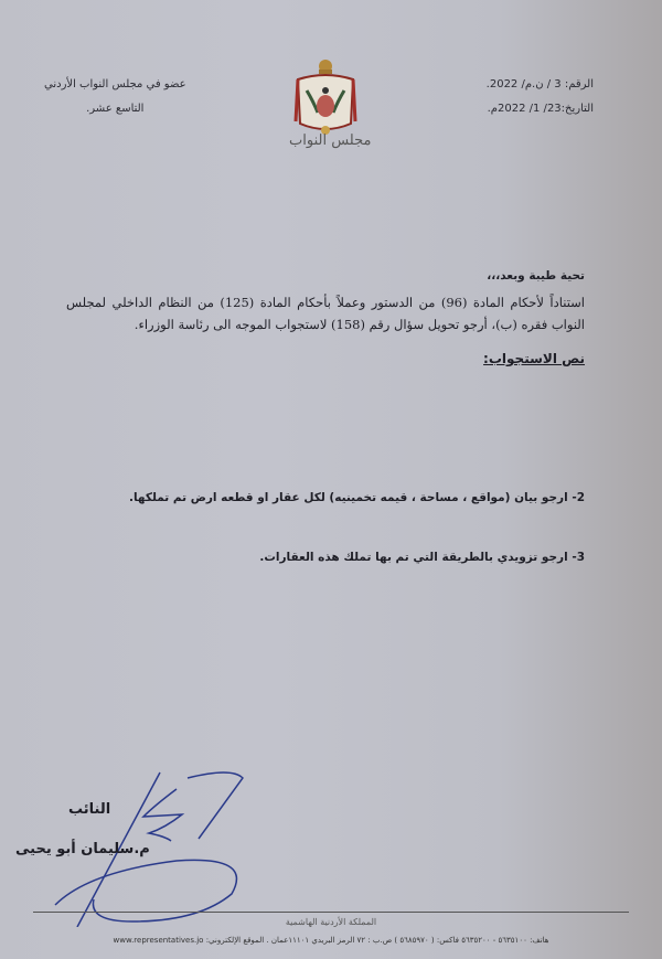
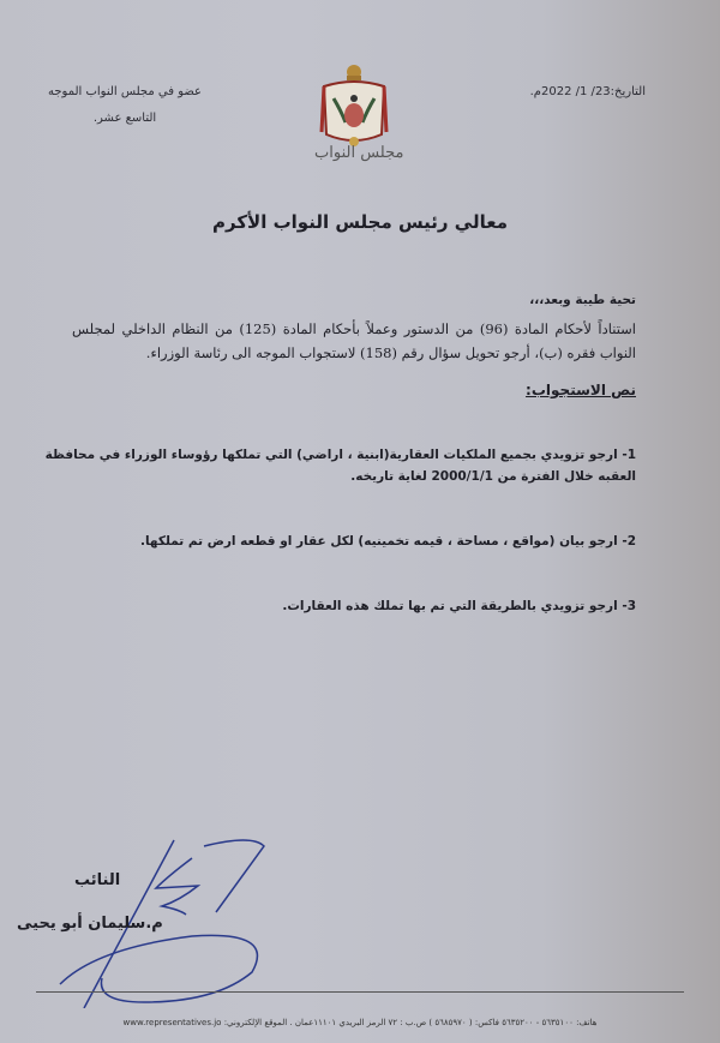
- الرقم: 3 / ن.م/ 2022.
  التاريخ:23/ 1/ 2022م.
- عضو في مجلس النواب الأردني
+ عضو في مجلس النواب الموجه
  التاسع عشر.
  مجلس النواب
+ معالي رئيس مجلس النواب الأكرم
  تحية طيبة وبعد،،،
  استناداً لأحكام المادة (96) من الدستور وعملاً بأحكام المادة (125) من النظام الداخلي لمجلس النواب فقره (ب)، أرجو تحويل سؤال رقم (158) لاستجواب الموجه الى رئاسة الوزراء.
  نص الاستجواب:
+ 1- ارجو تزويدي بجميع الملكيات العقارية(ابنية ، اراضي) التي تملكها رؤوساء الوزراء في محافظة العقبه خلال الفترة من 2000/1/1 لغاية تاريخه.
  2- ارجو بيان (مواقع ، مساحة ، قيمه تخمينيه) لكل عقار او قطعه ارض تم تملكها.
  3- ارجو تزويدي بالطريقة التي تم بها تملك هذه العقارات.
  النائب
  م.سليمان أبو يحيى
- المملكة الأردنية الهاشمية
  هاتف: ٥٦٣٥١٠٠ - ٥٦٣٥٢٠٠ فاكس: ( ٥٦٨٥٩٧٠ ) ص.ب : ٧٢ الرمز البريدي ١١١٠١عمان . الموقع الإلكتروني: www.representatives.jo
